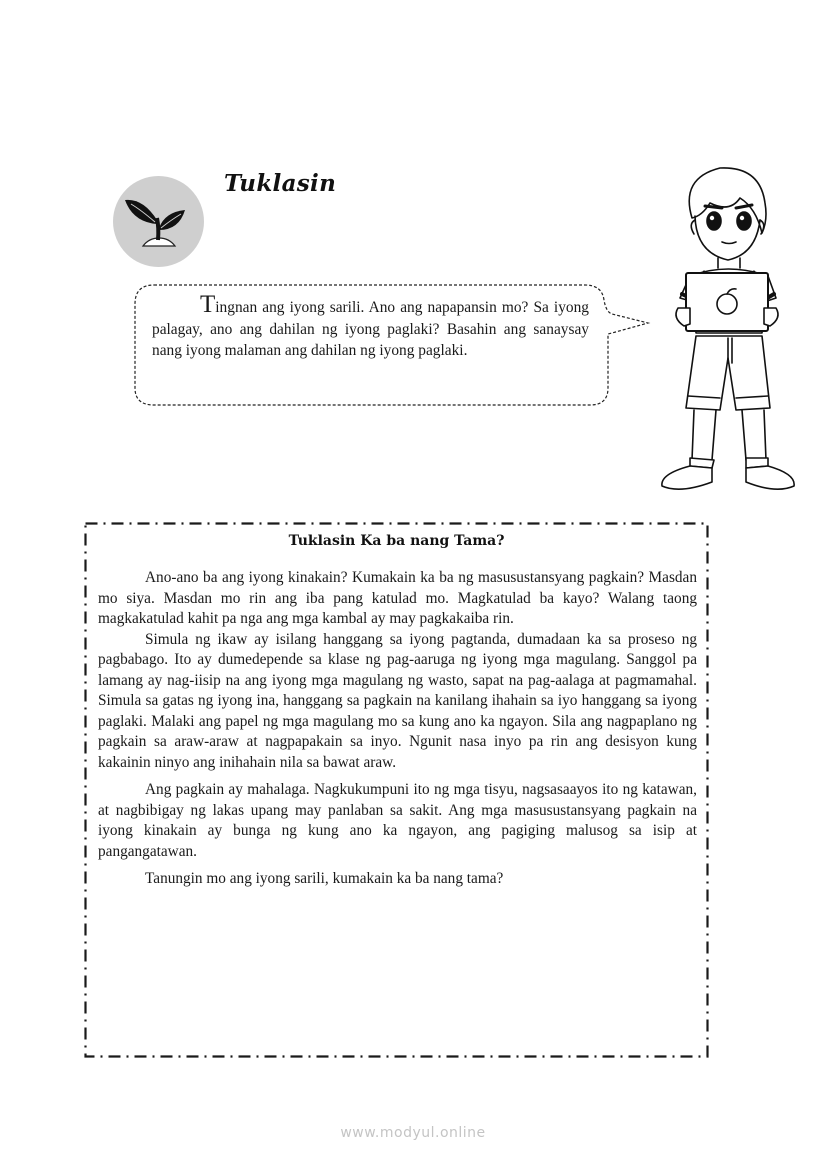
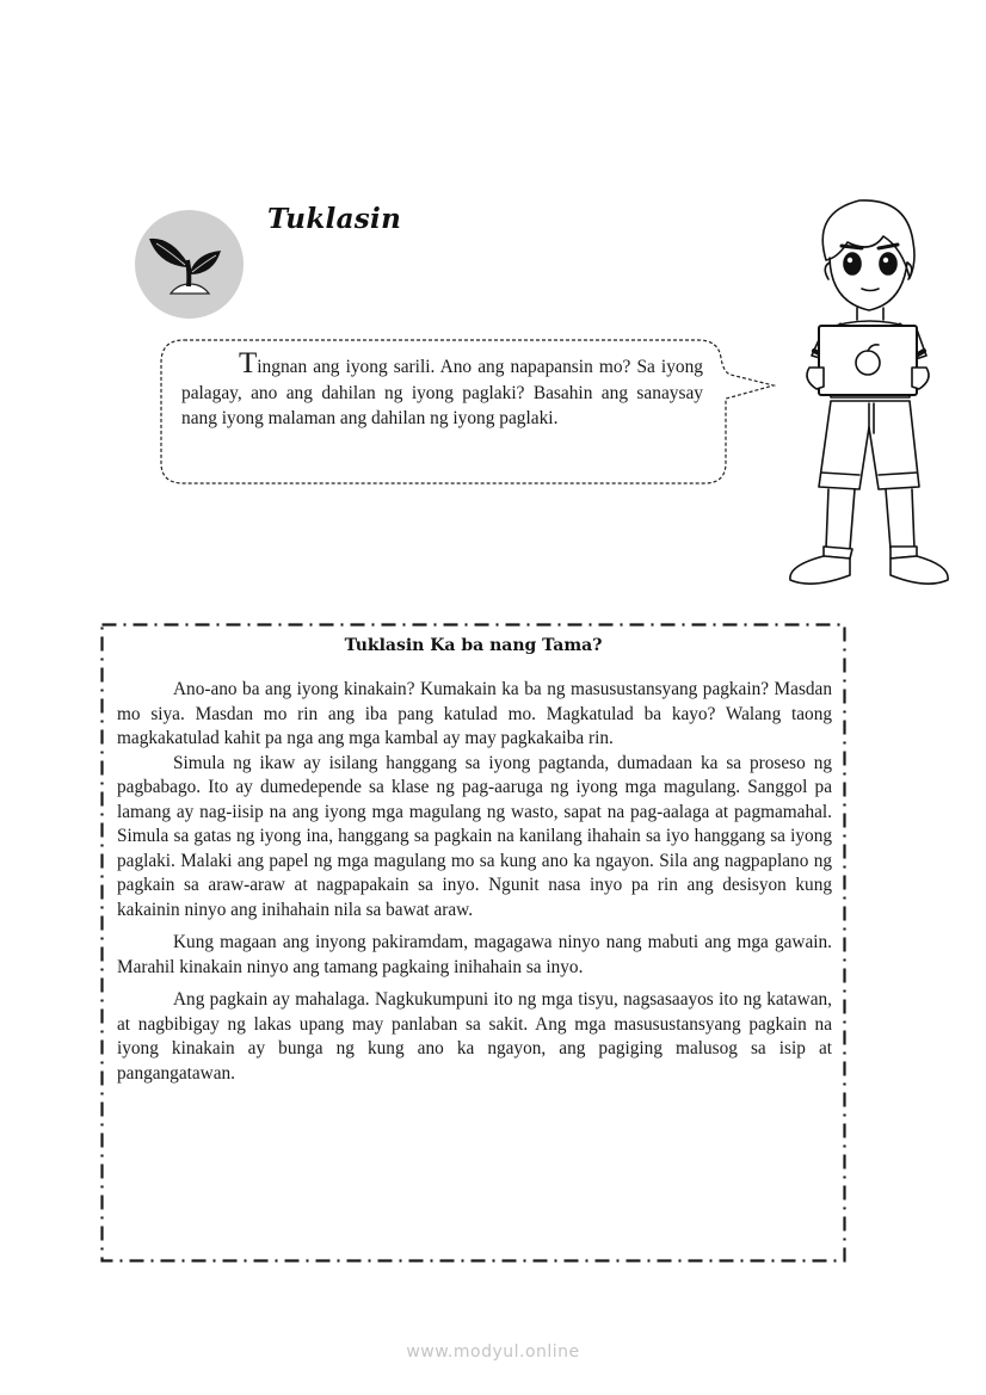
  Tuklasin
  Tingnan ang iyong sarili. Ano ang napapansin mo? Sa iyong palagay, ano ang dahilan ng iyong paglaki? Basahin ang sanaysay nang iyong malaman ang dahilan ng iyong paglaki.
  Tuklasin Ka ba nang Tama?
  Ano-ano ba ang iyong kinakain? Kumakain ka ba ng masusustansyang pagkain? Masdan mo siya. Masdan mo rin ang iba pang katulad mo. Magkatulad ba kayo? Walang taong magkakatulad kahit pa nga ang mga kambal ay may pagkakaiba rin.
  Simula ng ikaw ay isilang hanggang sa iyong pagtanda, dumadaan ka sa proseso ng pagbabago. Ito ay dumedepende sa klase ng pag-aaruga ng iyong mga magulang. Sanggol pa lamang ay nag-iisip na ang iyong mga magulang ng wasto, sapat na pag-aalaga at pagmamahal. Simula sa gatas ng iyong ina, hanggang sa pagkain na kanilang ihahain sa iyo hanggang sa iyong paglaki. Malaki ang papel ng mga magulang mo sa kung ano ka ngayon. Sila ang nagpaplano ng pagkain sa araw-araw at nagpapakain sa inyo. Ngunit nasa inyo pa rin ang desisyon kung kakainin ninyo ang inihahain nila sa bawat araw.
+ Kung magaan ang inyong pakiramdam, magagawa ninyo nang mabuti ang mga gawain. Marahil kinakain ninyo ang tamang pagkaing inihahain sa inyo.
  Ang pagkain ay mahalaga. Nagkukumpuni ito ng mga tisyu, nagsasaayos ito ng katawan, at nagbibigay ng lakas upang may panlaban sa sakit. Ang mga masusustansyang pagkain na iyong kinakain ay bunga ng kung ano ka ngayon, ang pagiging malusog sa isip at pangangatawan.
- Tanungin mo ang iyong sarili, kumakain ka ba nang tama?
  www.modyul.online
